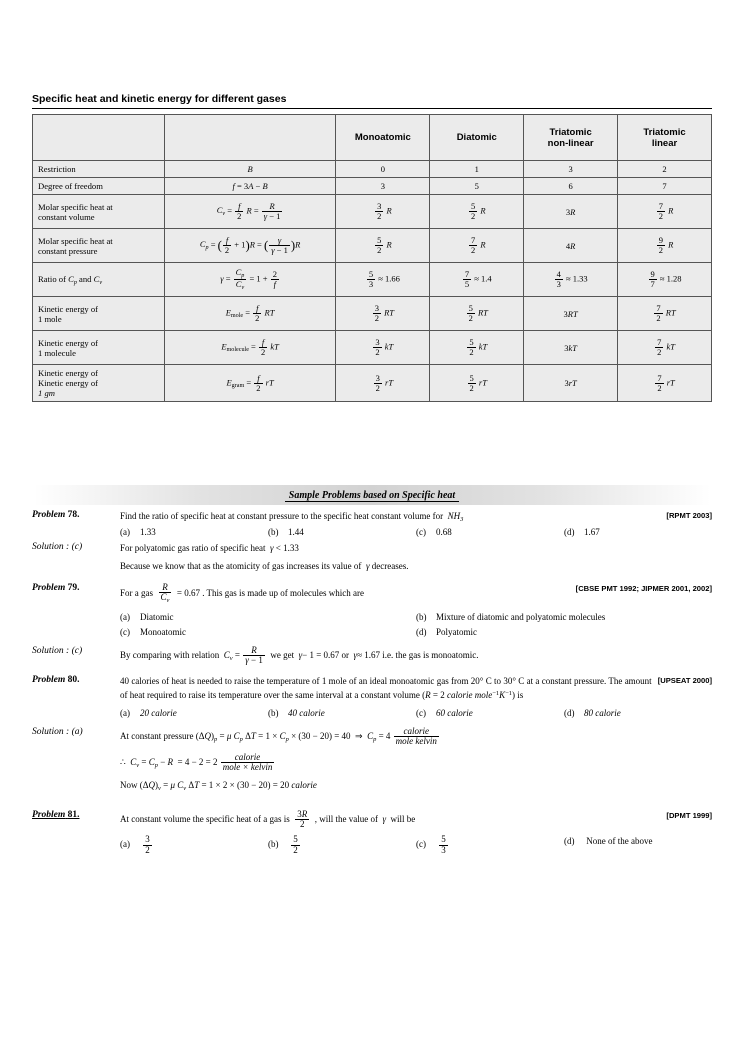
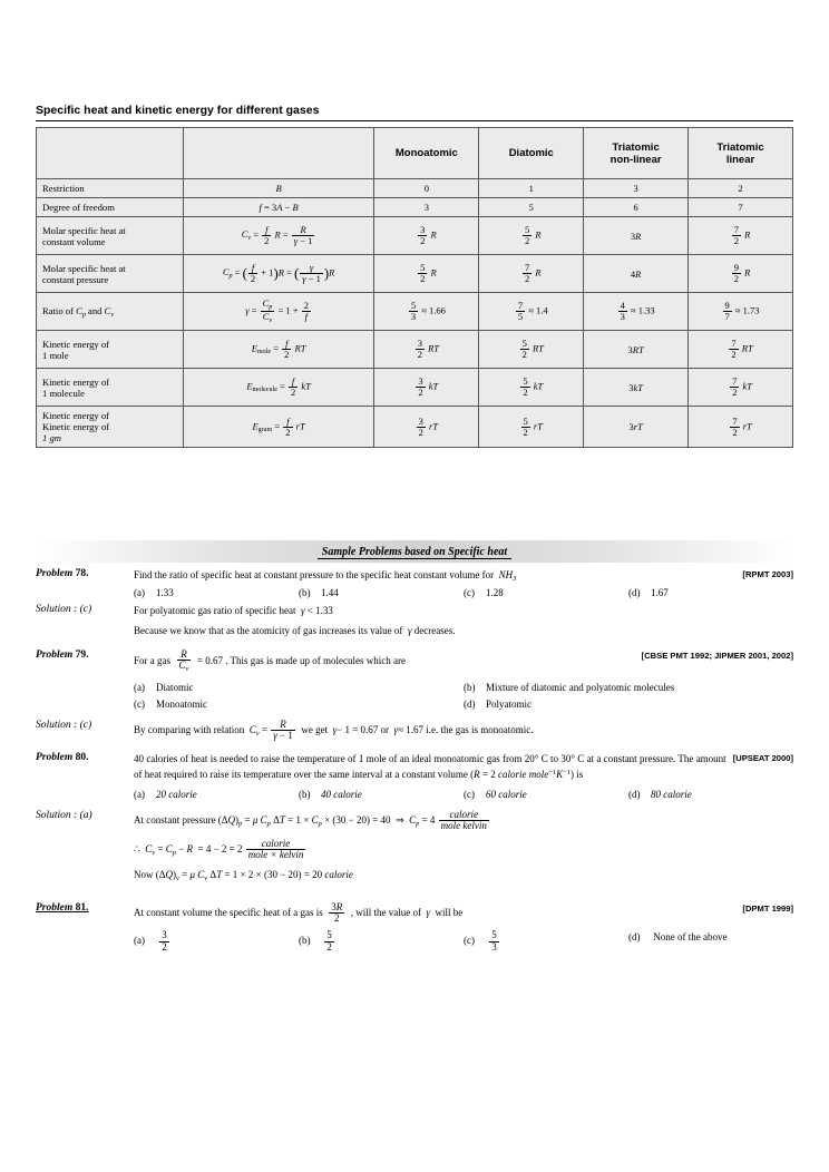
  Specific heat and kinetic energy for different gases
  		Monoatomic	Diatomic	Triatomic non-linear	Triatomic linear
  Restriction	B	0	1	3	2
  Degree of freedom	f = 3A − B	3	5	6	7
  Molar specific heat at constant volume	C = f2 R = Rγ − 1	32 R	52 R	3R	72 R
  Molar specific heat at constant pressure	C = ( f2 + 1)R = ( γγ − 1 )R	52 R	72 R	4R	92 R
- Ratio of C and C	γ = CC = 1 + 2f	53 ≈ 1.66	75 ≈ 1.4	43 ≈ 1.33	97 ≈ 1.28
+ Ratio of C and C	γ = CC = 1 + 2f	53 ≈ 1.66	75 ≈ 1.4	43 ≈ 1.33	97 ≈ 1.73
  Kinetic energy of 1 mole	E = f2 RT	32 RT	52 RT	3RT	72 RT
  Kinetic energy of 1 molecule	E = f2 kT	32 kT	52 kT	3kT	72 kT
  Kinetic energy of Kinetic energy of 1 gm	E = f2 rT	32 rT	52 rT	3rT	72 rT
  Sample Problems based on Specific heat
  Problem 78.
  [RPMT 2003]
  Find the ratio of specific heat at constant pressure to the specific heat constant volume for NH
  (a) 1.33
  (b) 1.44
- (c) 0.68
+ (c) 1.28
  (d) 1.67
  Solution : (c)
  For polyatomic gas ratio of specific heat γ < 1.33
  Because we know that as the atomicity of gas increases its value of γ decreases.
  Problem 79.
  [CBSE PMT 1992; JIPMER 2001, 2002]
  For a gas
  R
  = 0.67 . This gas is made up of molecules which are
  (a) Diatomic
  (b) Mixture of diatomic and polyatomic molecules
  (c) Monoatomic
  (d) Polyatomic
  Solution : (c)
  By comparing with relation C =
  R
  γ − 1
  we get γ− 1 = 0.67 or γ≈ 1.67 i.e. the gas is monoatomic.
  Problem 80.
  [UPSEAT 2000]
  40 calories of heat is needed to raise the temperature of 1 mole of an ideal monoatomic gas from 20° C to 30° C at a constant pressure. The amount of heat required to raise its temperature over the same interval at a constant volume (R = 2 calorie mole K ) is
  (a) 20 calorie
  (b) 40 calorie
  (c) 60 calorie
  (d) 80 calorie
  Solution : (a)
  At constant pressure (ΔQ) = μ C ΔT = 1 × C × (30 − 20) = 40 ⇒ C = 4
  calorie
  mole kelvin
  ∴ C = C − R = 4 − 2 = 2
  calorie
  mole × kelvin
  Now (ΔQ) = μ C ΔT = 1 × 2 × (30 − 20) = 20 calorie
  Problem 81.
  [DPMT 1999]
  At constant volume the specific heat of a gas is
  3R
  2
  , will the value of γ will be
  (a)
  3
  2
  (b)
  5
  2
  (c)
  5
  3
  (d) None of the above
